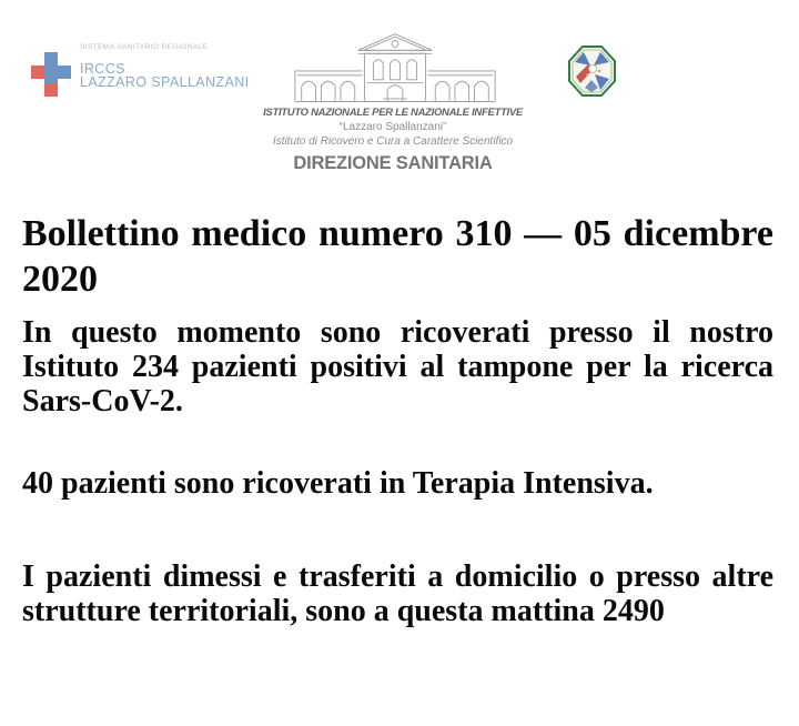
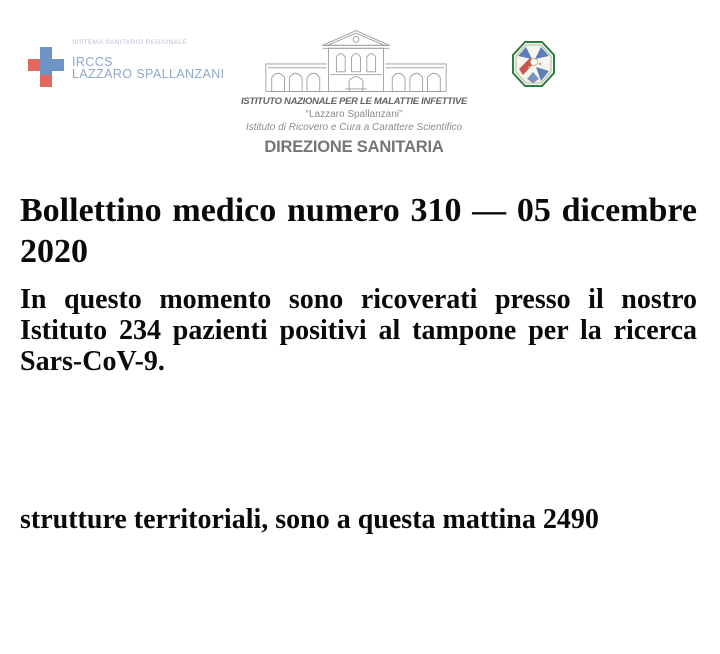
  IRCCS
  LAZZARO SPALLANZANI
- ISTITUTO NAZIONALE PER LE NAZIONALE INFETTIVE
+ ISTITUTO NAZIONALE PER LE MALATTIE INFETTIVE
  “Lazzaro Spallanzani”
  Istituto di Ricovero e Cura a Carattere Scientifico
  DIREZIONE SANITARIA
  Bollettino medico numero 310 — 05 dicembre
  2020
  In questo momento sono ricoverati presso il nostro
  Istituto 234 pazienti positivi al tampone per la ricerca
- Sars-CoV-2.
+ Sars-CoV-9.
- 40 pazienti sono ricoverati in Terapia Intensiva.
- I pazienti dimessi e trasferiti a domicilio o presso altre
  strutture territoriali, sono a questa mattina 2490
